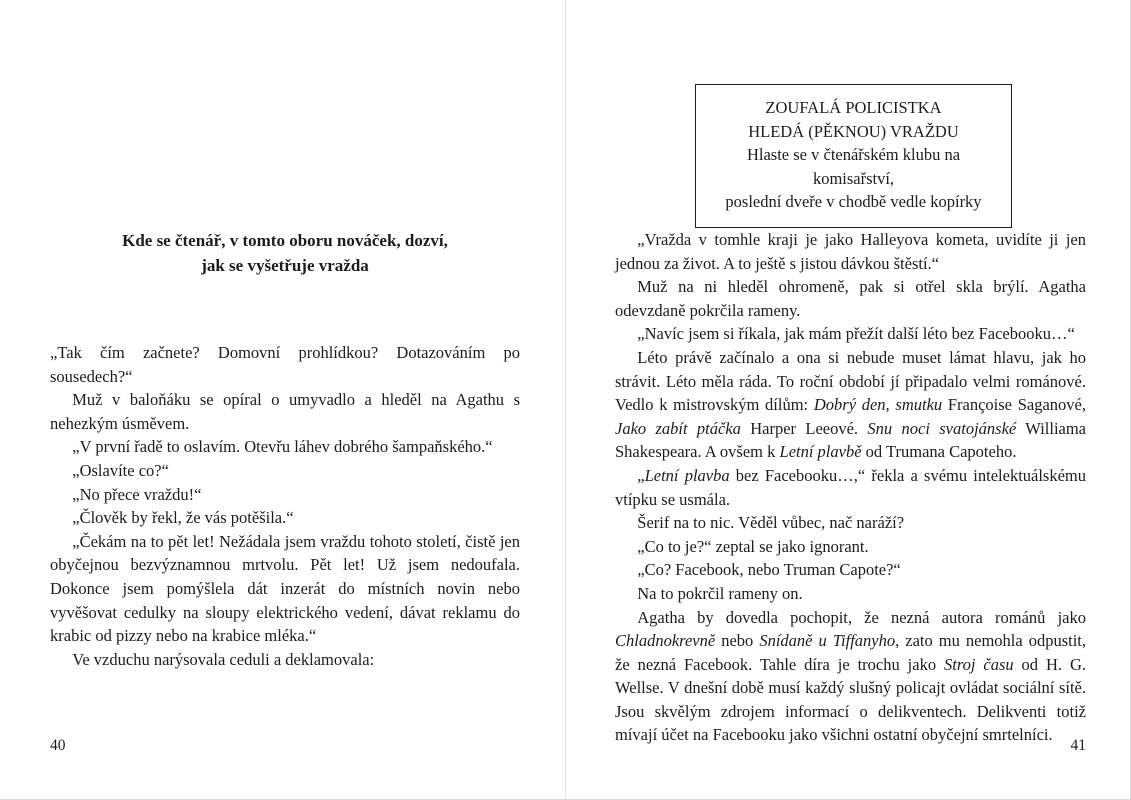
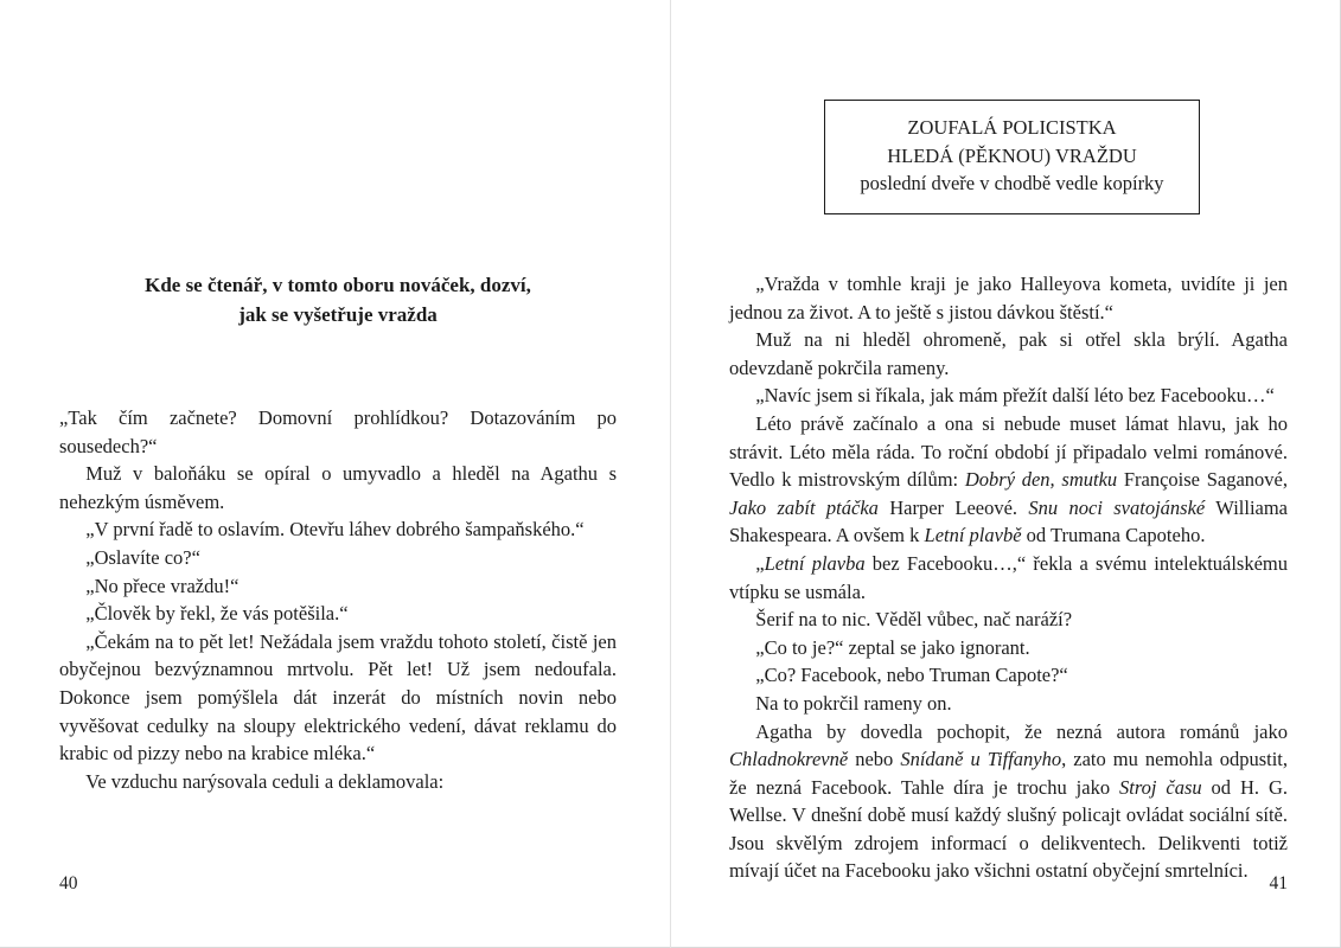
  Kde se čtenář, v tomto oboru nováček, dozví,
  jak se vyšetřuje vražda
  „Tak čím začnete? Domovní prohlídkou? Dotazováním po sousedech?“
  Muž v baloňáku se opíral o umyvadlo a hleděl na Agathu s nehezkým úsměvem.
  „V první řadě to oslavím. Otevřu láhev dobrého šampaňského.“
  „Oslavíte co?“
  „No přece vraždu!“
  „Člověk by řekl, že vás potěšila.“
  „Čekám na to pět let! Nežádala jsem vraždu tohoto století, čistě jen obyčejnou bezvýznamnou mrtvolu. Pět let! Už jsem nedoufala. Dokonce jsem pomýšlela dát inzerát do místních novin nebo vyvěšovat cedulky na sloupy elektrického vedení, dávat reklamu do krabic od pizzy nebo na krabice mléka.“
  Ve vzduchu narýsovala ceduli a deklamovala:
  40
  ZOUFALÁ POLICISTKA
  HLEDÁ (PĚKNOU) VRAŽDU
- Hlaste se v čtenářském klubu na komisařství,
  poslední dveře v chodbě vedle kopírky
  „Vražda v tomhle kraji je jako Halleyova kometa, uvidíte ji jen jednou za život. A to ještě s jistou dávkou štěstí.“
  Muž na ni hleděl ohromeně, pak si otřel skla brýlí. Agatha odevzdaně pokrčila rameny.
  „Navíc jsem si říkala, jak mám přežít další léto bez Facebooku…“
  Léto právě začínalo a ona si nebude muset lámat hlavu, jak ho strávit. Léto měla ráda. To roční období jí připadalo velmi románové. Vedlo k mistrovským dílům: Dobrý den, smutku Françoise Saganové, Jako zabít ptáčka Harper Leeové. Snu noci svatojánské Williama Shakespeara. A ovšem k Letní plavbě od Trumana Capoteho.
  „Letní plavba bez Facebooku…,“ řekla a svému intelektuálskému vtípku se usmála.
  Šerif na to nic. Věděl vůbec, nač naráží?
  „Co to je?“ zeptal se jako ignorant.
  „Co? Facebook, nebo Truman Capote?“
  Na to pokrčil rameny on.
  Agatha by dovedla pochopit, že nezná autora románů jako Chladnokrevně nebo Snídaně u Tiffanyho, zato mu nemohla odpustit, že nezná Facebook. Tahle díra je trochu jako Stroj času od H. G. Wellse. V dnešní době musí každý slušný policajt ovládat sociální sítě. Jsou skvělým zdrojem informací o delikventech. Delikventi totiž mívají účet na Facebooku jako všichni ostatní obyčejní smrtelníci.
  41
